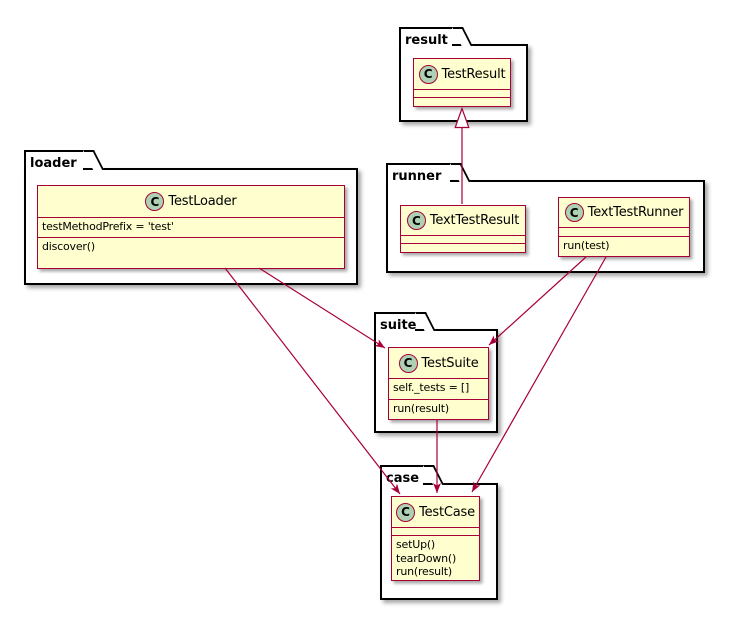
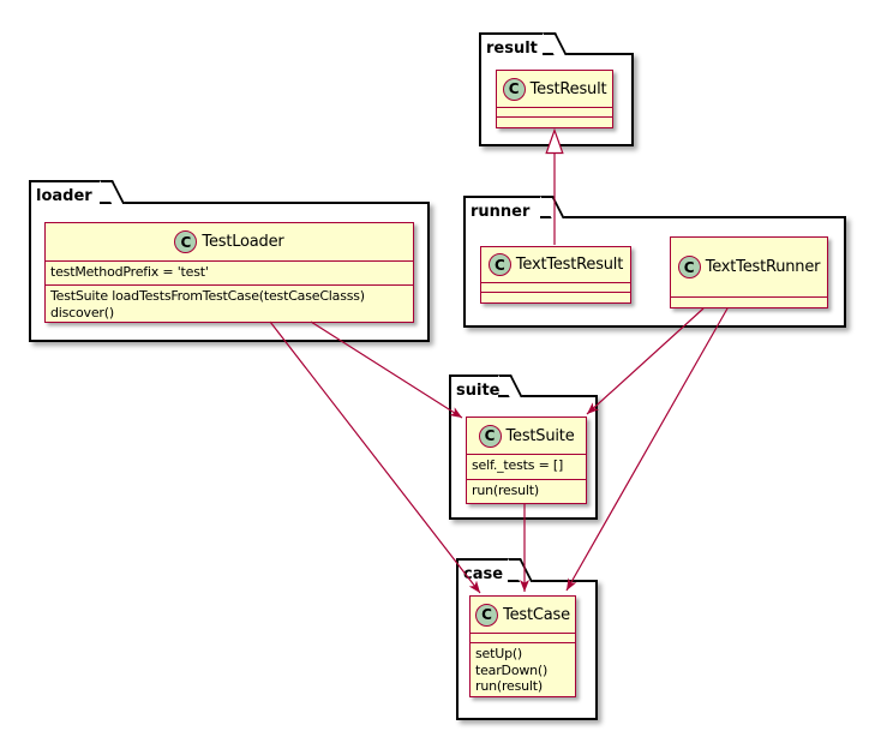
  C
  TestResult
  result
  C
  TestLoader
  testMethodPrefix = 'test'
+ TestSuite loadTestsFromTestCase(testCaseClasss)
  discover()
  loader
  C
  TextTestResult
  C
  TextTestRunner
- run(test)
  runner
  C
  TestSuite
  self._tests = []
  run(result)
  suite
  C
  TestCase
  setUp()
  tearDown()
  run(result)
  case
